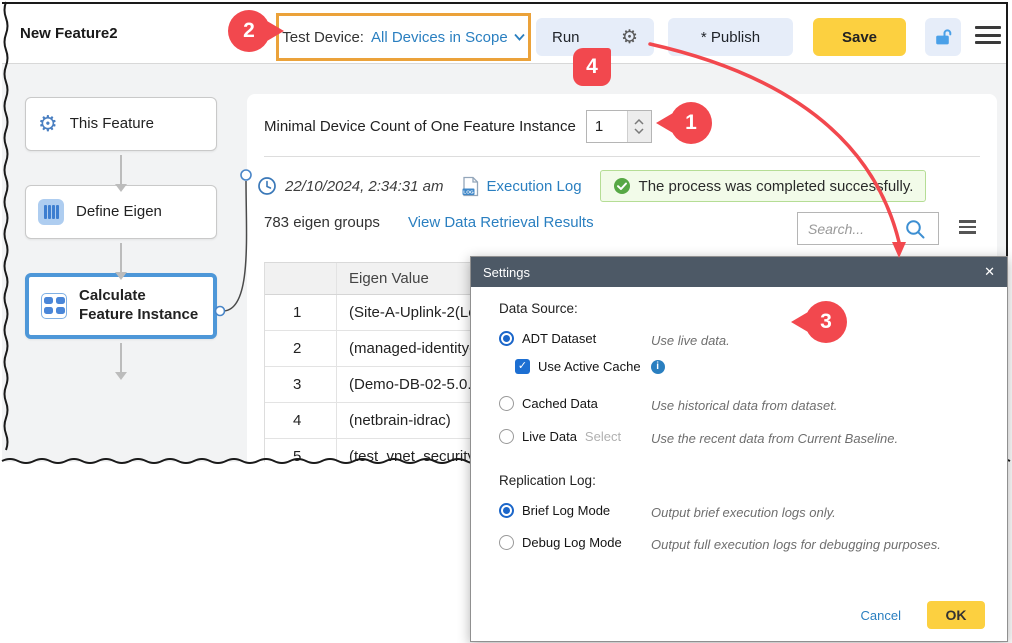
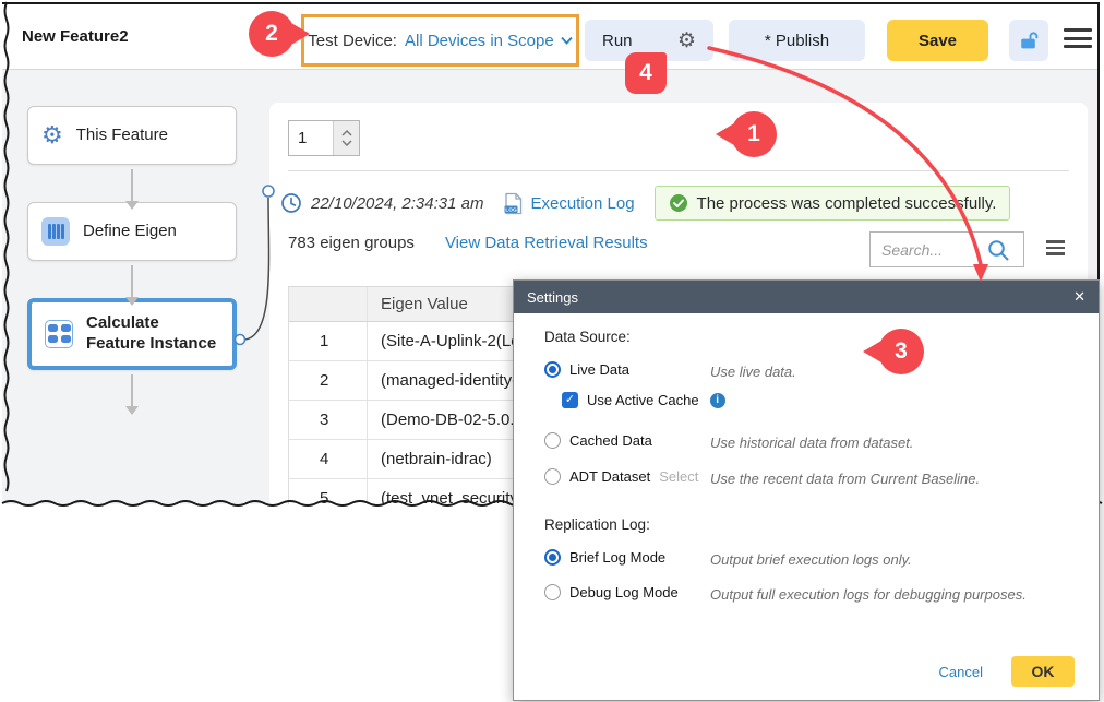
  New Feature2
  Test Device:
  All Devices in Scope
  Run
  ⚙
  * Publish
  Save
  ⚙
  This Feature
  Define Eigen
  Calculate Feature Instance
- Minimal Device Count of One Feature Instance
  1
  22/10/2024, 2:34:31 am
  Execution Log
  The process was completed successfully.
  783 eigen groups
  View Data Retrieval Results
  Search...
  Eigen Value
  1
  (Site-A-Uplink-2(L
  2
  (managed-identity
  3
  (Demo-DB-02-5.0
  4
  (netbrain-idrac)
  5
  (test_vnet_securit
  Settings
  ✕
  Data Source:
- ADT Dataset
+ Live Data
  Use live data.
  ✓
  Use Active Cache
  i
  Cached Data
  Use historical data from dataset.
- Live Data
+ ADT Dataset
  Select
  Use the recent data from Current Baseline.
  Replication Log:
  Brief Log Mode
  Output brief execution logs only.
  Debug Log Mode
  Output full execution logs for debugging purposes.
  Cancel
  OK
  1
  2
  3
  4
